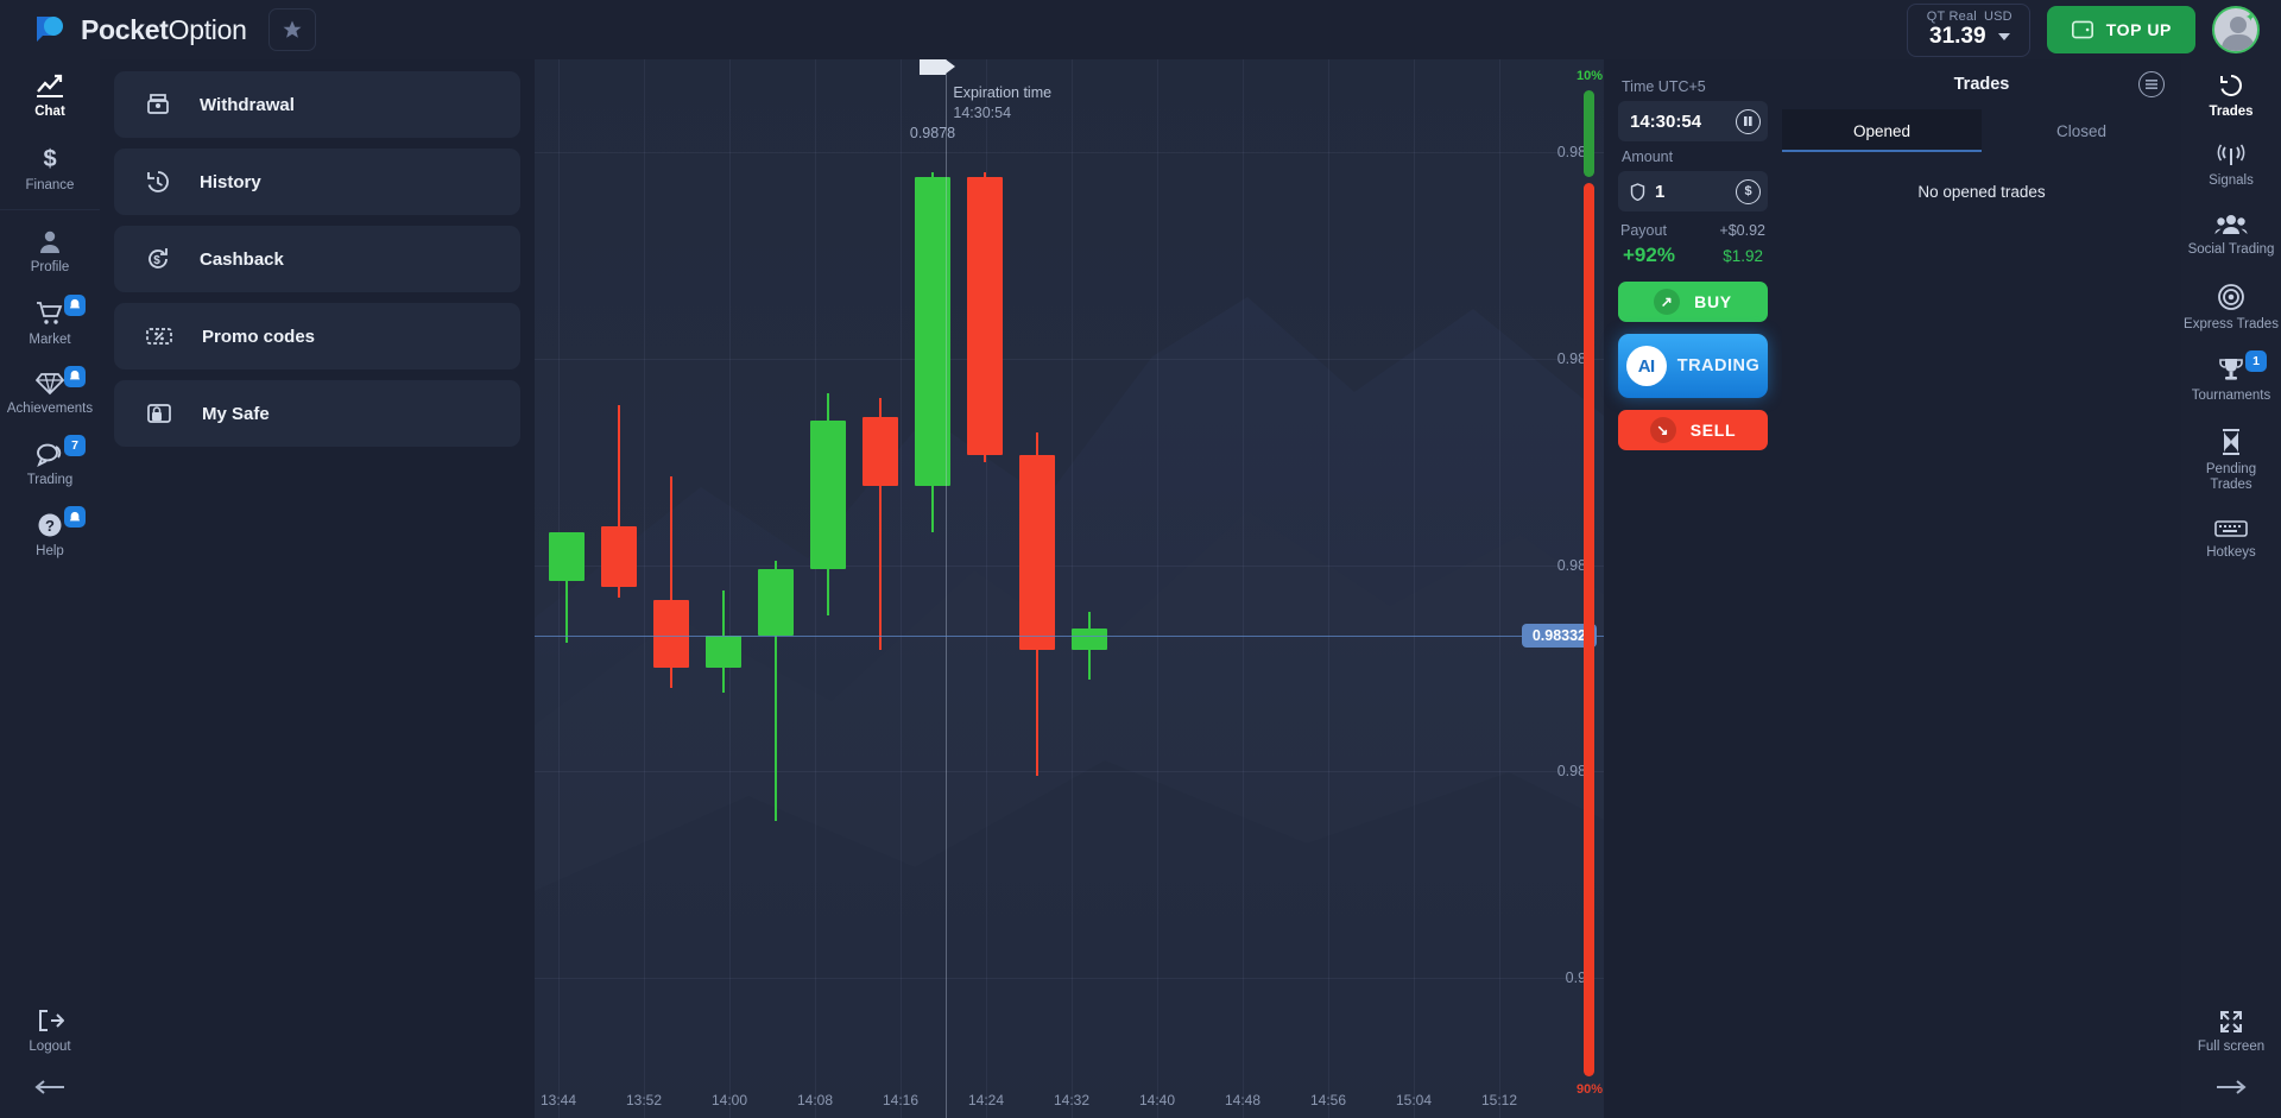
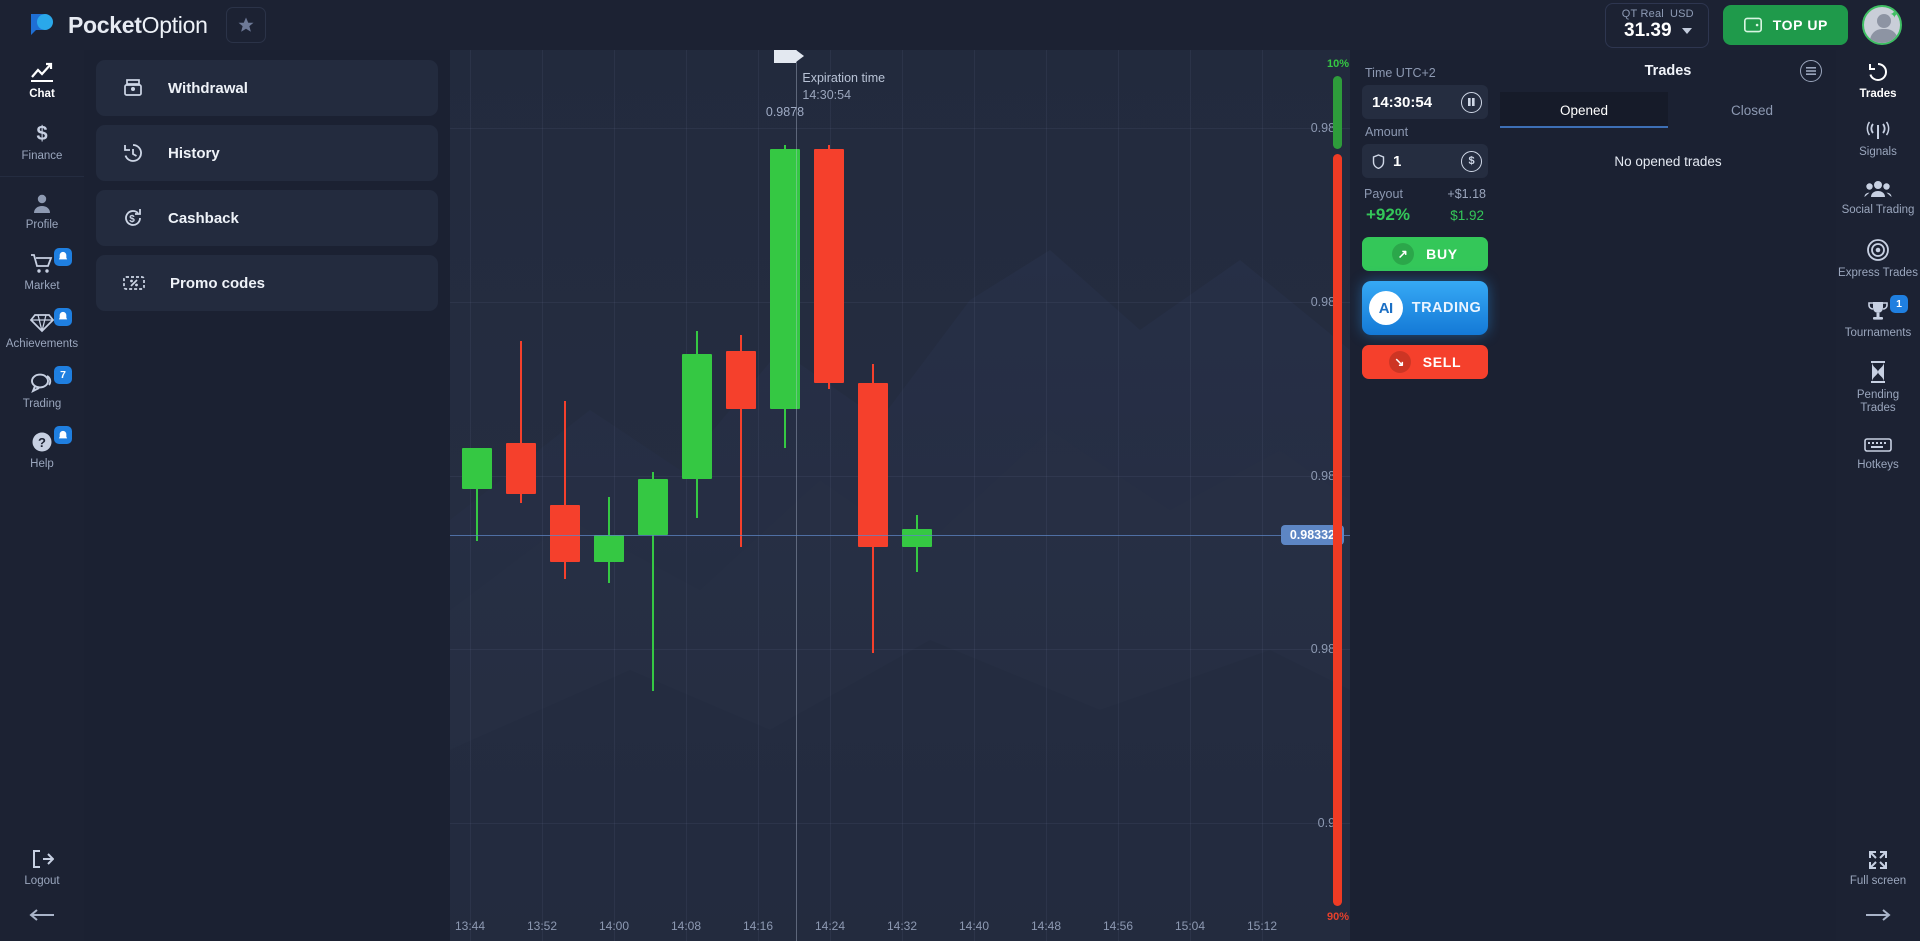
  PocketOption
  QT Real USD
  31.39
  TOP UP
  ✦
  Chat
  $
  Finance
  Profile
  Market
  Achievements
  7
  Trading
  ?
  Help
  Logout
  Withdrawal
  History
  $
  Cashback
  Promo codes
- My Safe
  13:44
  13:52
  14:00
  14:08
  14:16
  14:24
  14:32
  14:40
  14:48
  14:56
  15:04
  15:12
  0.98
  0.98
  0.98
  0.98
  0.9
  Expiration time
  14:30:54
  0.9878
  0.98332
  10%
  90%
- Time UTC+5
+ Time UTC+2
  14:30:54
  Amount
  1
  $
  Payout
- +$0.92
+ +$1.18
  +92%
  $1.92
  ↗
  BUY
  AI
  TRADING
  ↘
  SELL
  Trades
  Opened
  Closed
  No opened trades
  Trades
  Signals
  Social Trading
  Express Trades
  1
  Tournaments
  Pending Trades
  Hotkeys
  Full screen
